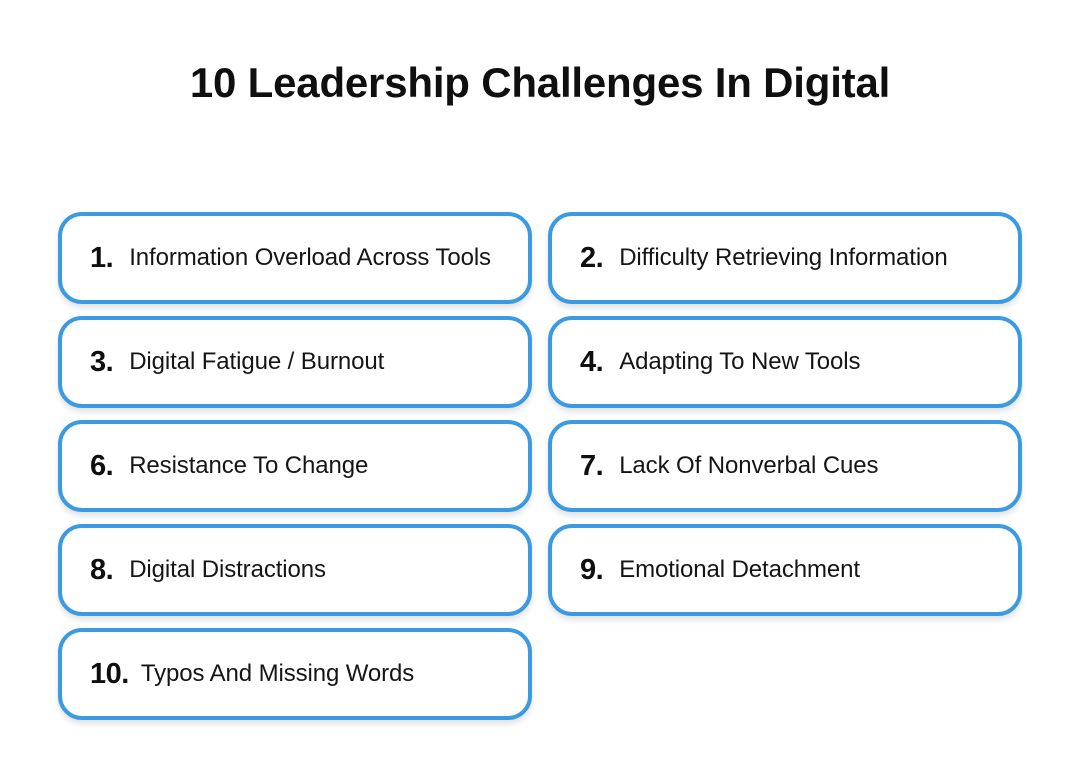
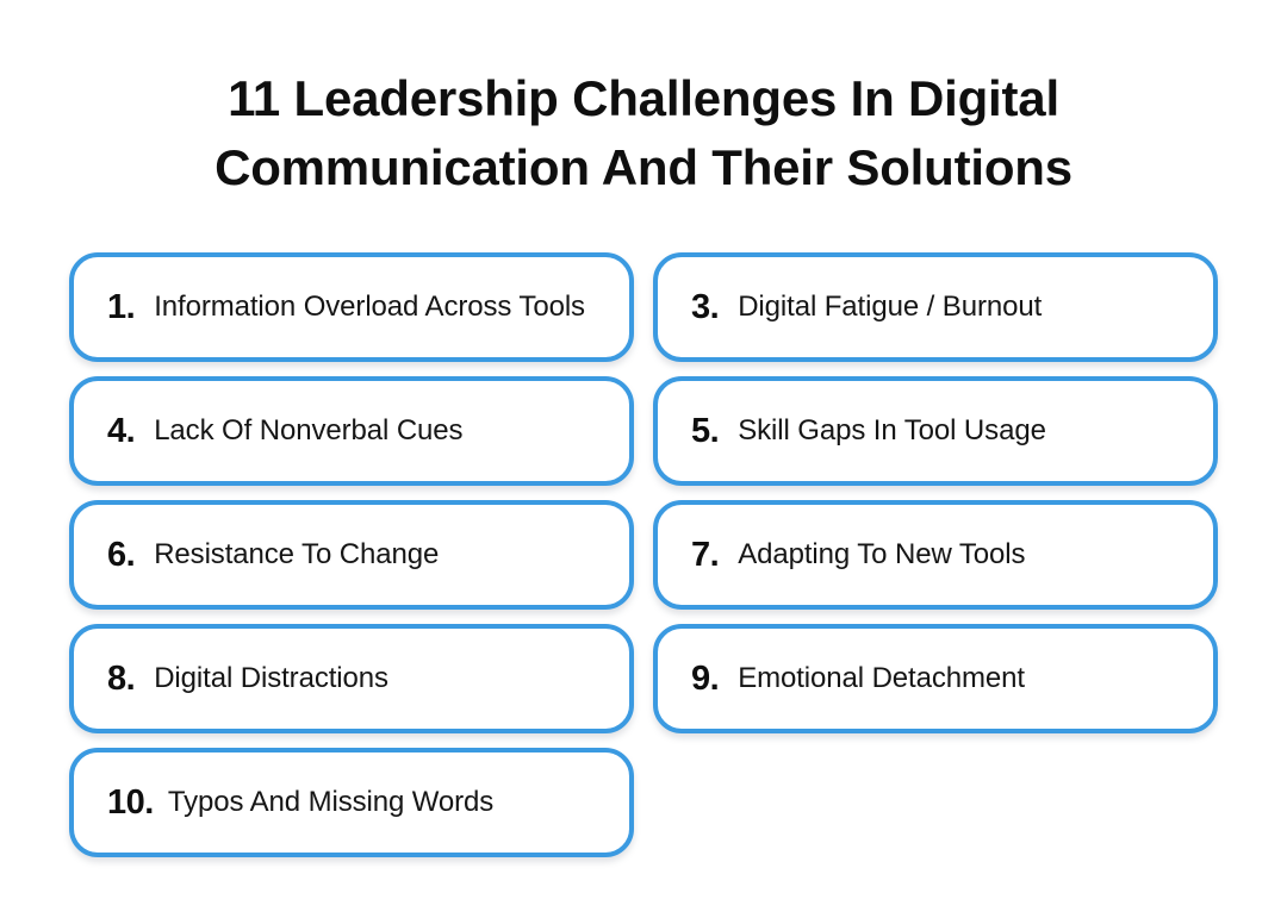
- 10 Leadership Challenges In Digital
+ 11 Leadership Challenges In Digital
+ Communication And Their Solutions
  1.
  Information Overload Across Tools
- 2.
- Difficulty Retrieving Information
  3.
  Digital Fatigue / Burnout
  4.
- Adapting To New Tools
+ Lack Of Nonverbal Cues
+ 5.
+ Skill Gaps In Tool Usage
  6.
  Resistance To Change
  7.
- Lack Of Nonverbal Cues
+ Adapting To New Tools
  8.
  Digital Distractions
  9.
  Emotional Detachment
  10.
  Typos And Missing Words
